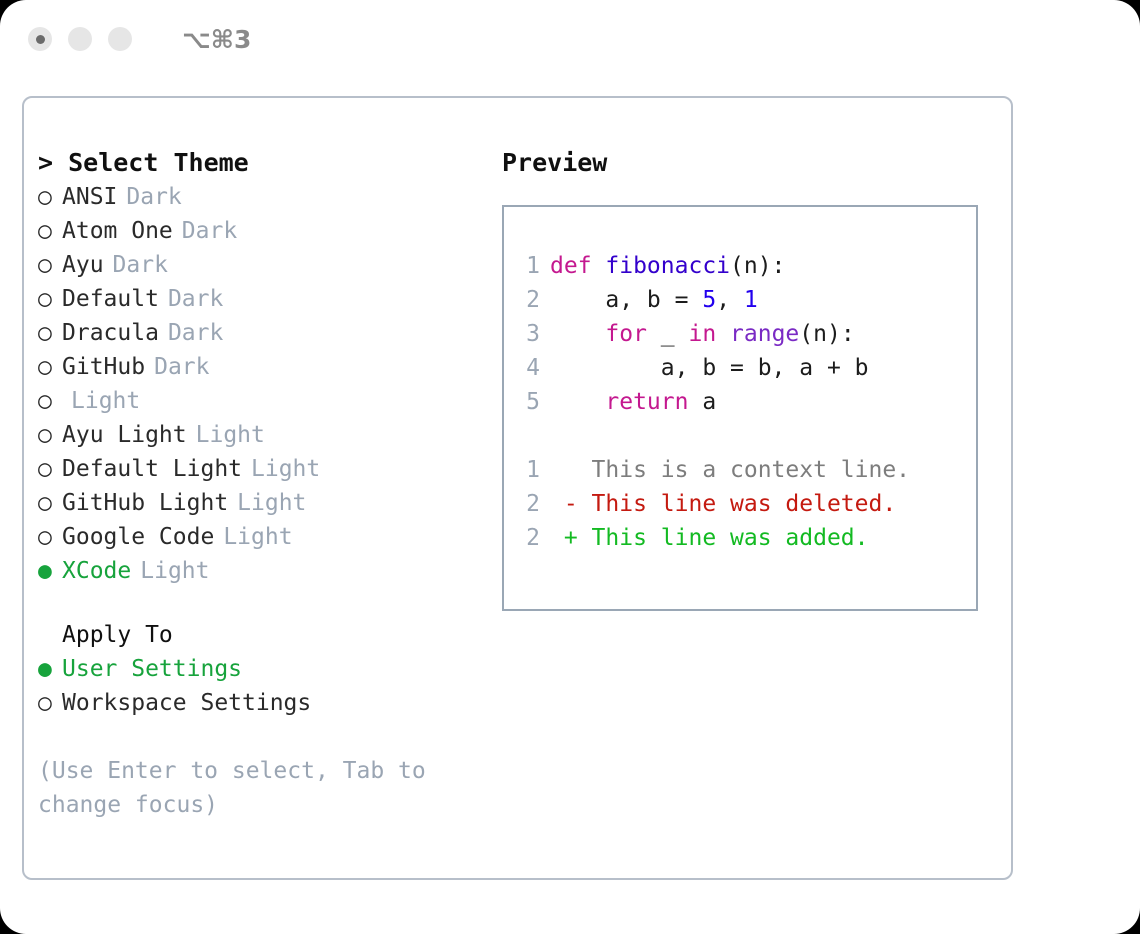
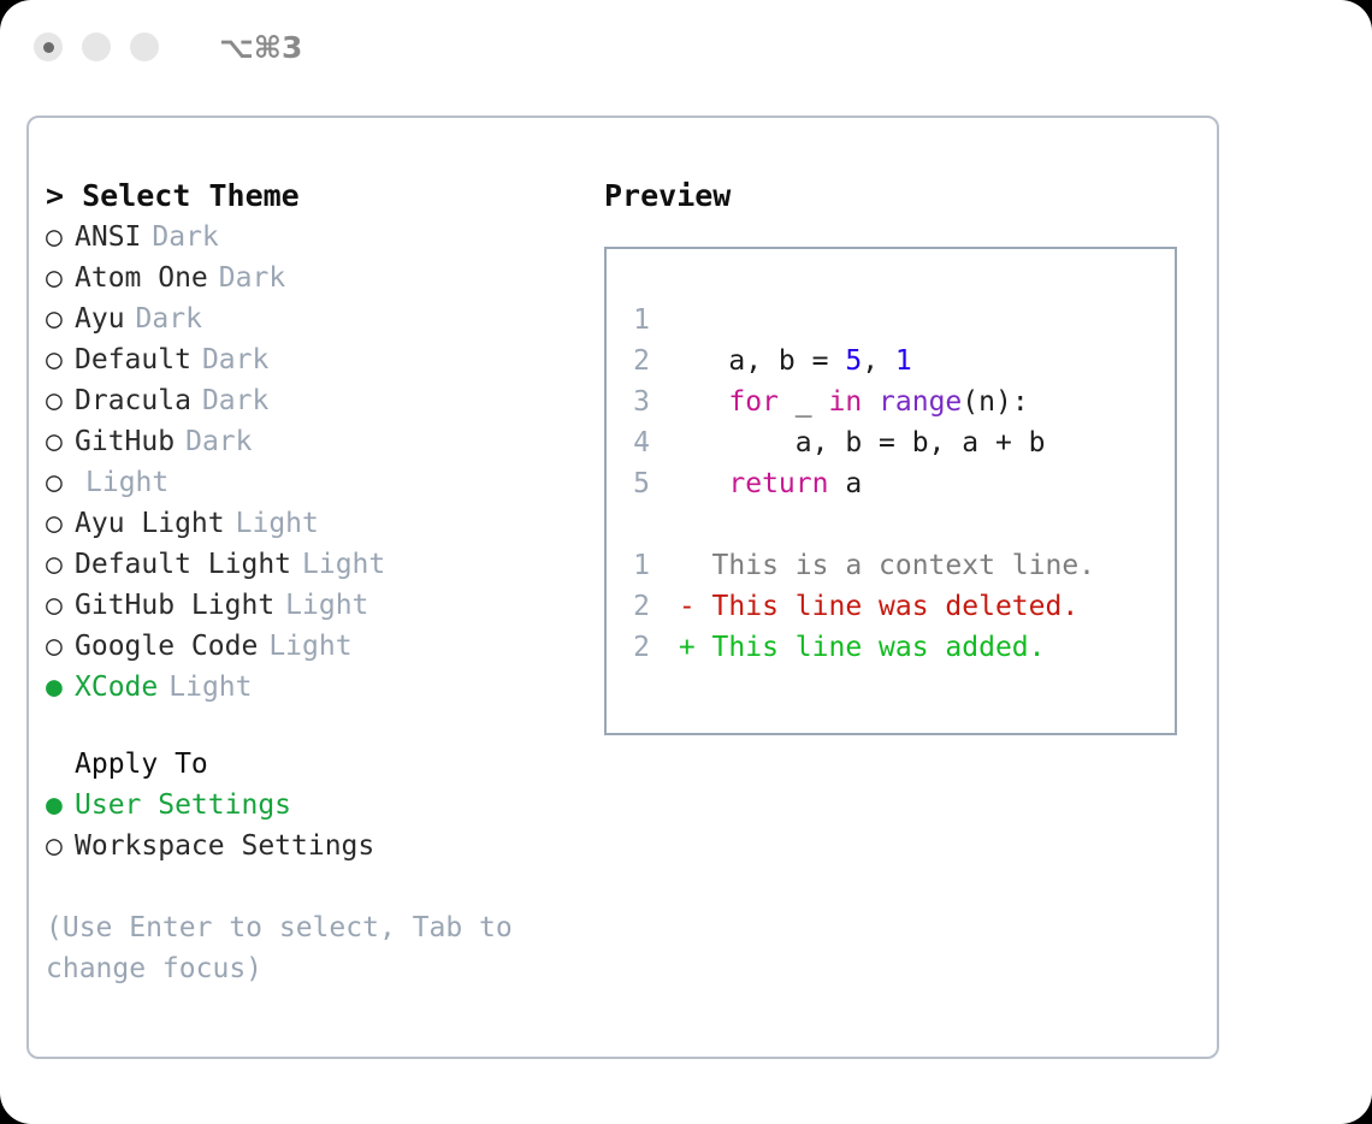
  ⌥⌘3
  > Select Theme
  ○
  ANSI
  Dark
  ○
  Atom One
  Dark
  ○
  Ayu
  Dark
  ○
  Default
  Dark
  ○
  Dracula
  Dark
  ○
  GitHub
  Dark
  ○
  Light
  ○
  Ayu Light
  Light
  ○
  Default Light
  Light
  ○
  GitHub Light
  Light
  ○
  Google Code
  Light
  ●
  XCode
  Light
  Apply To
  ●
  User Settings
  ○
  Workspace Settings
  (Use Enter to select, Tab to change focus)
  Preview
  1
- def fibonacci(n):
  2
  a, b = 5, 1
  3
  for _ in range(n):
  4
  a, b = b, a + b
  5
  return a
  1
  This is a context line.
  2
  - This line was deleted.
  2
  + This line was added.
